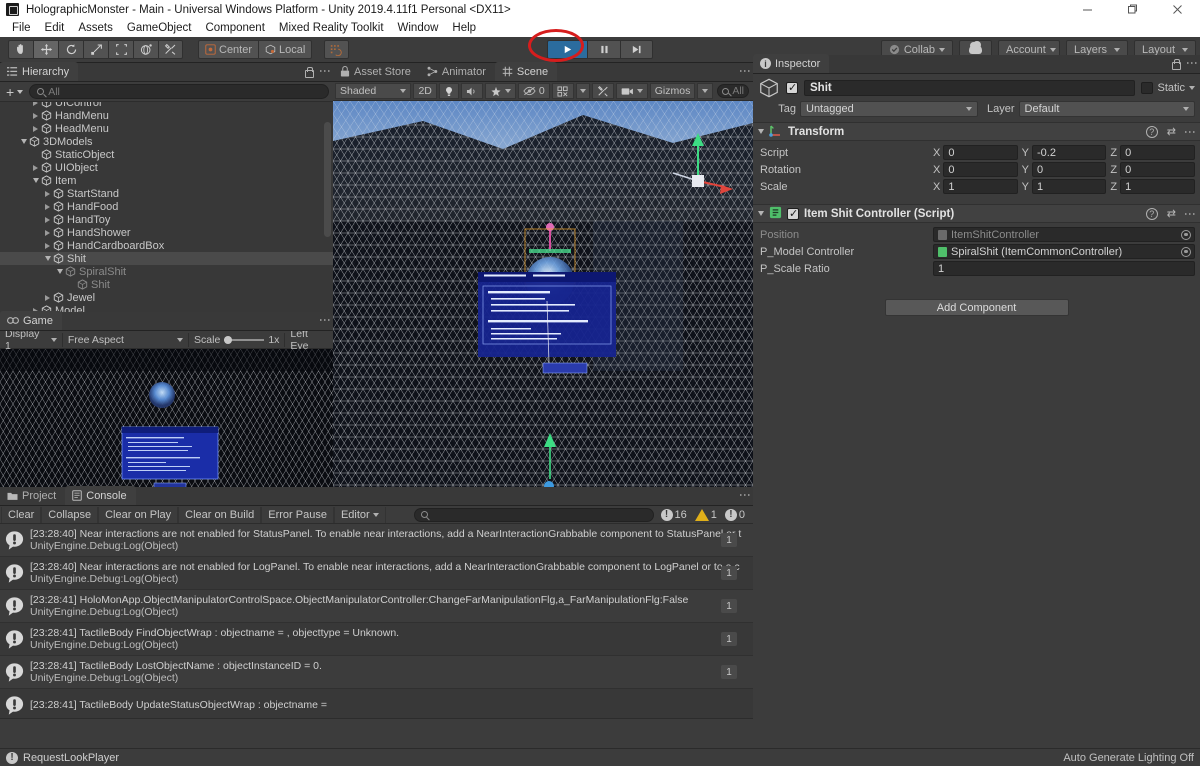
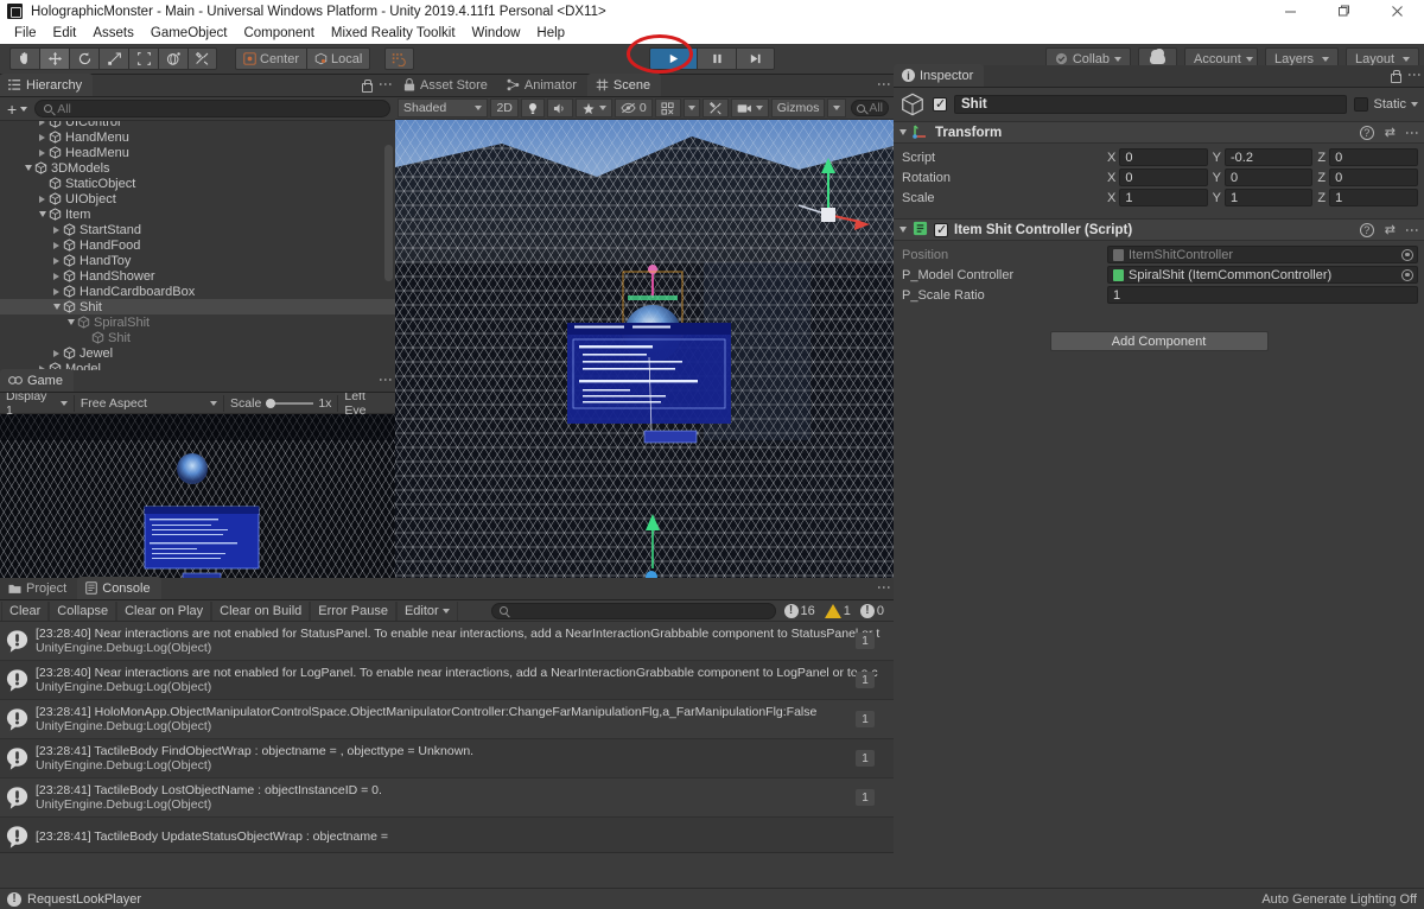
  HolographicMonster - Main - Universal Windows Platform - Unity 2019.4.11f1 Personal <DX11>
  File
  Edit
  Assets
  GameObject
  Component
  Mixed Reality Toolkit
  Window
  Help
  Center
  Local
  Collab
  Account
  Layers
  Layout
  Hierarchy
  +
  All
  UIControl
  HandMenu
  HeadMenu
  3DModels
  StaticObject
  UIObject
  Item
  StartStand
  HandFood
  HandToy
  HandShower
  HandCardboardBox
  Shit
  SpiralShit
  Shit
  Jewel
  odel
  Game
  Display 1
  Free Aspect
  Scale
  1x
  Left Eye
  Asset Store
  Animator
  Scene
  Shaded
  2D
  0
  Gizmos
  All
  i
  Inspector
  Shit
  Static
- Tag
- Untagged
- Layer
- Default
  Transform
  ?
  ⇄
  Script
  X
  0
  Y
  -0.2
  Z
  0
  Rotation
  X
  0
  Y
  0
  Z
  0
  Scale
  X
  1
  Y
  1
  Z
  1
  Item Shit Controller (Script)
  ?
  ⇄
  Position
  ItemShitController
  P_Model Controller
  SpiralShit (ItemCommonController)
  P_Scale Ratio
  1
  Add Component
  Project
  Console
  Clear
  Collapse
  Clear on Play
  Clear on Build
  Error Pause
  Editor
  !
  16
  1
  !
  0
  [23:28:40] Near interactions are not enabled for StatusPanel. To enable near interactions, add a NearInteractionGrabbable component to StatusPane t
  UnityEngine.Debug:Log(Object)
  1
  [23:28:40] Near interactions are not enabled for LogPanel. To enable near interactions, add a NearInteractionGrabbable component to LogPanel or to
  UnityEngine.Debug:Log(Object)
  1
  [23:28:41] HoloMonApp.ObjectManipulatorControlSpace.ObjectManipulatorController:ChangeFarManipulationFlg,a_FarManipulationFlg:False
  UnityEngine.Debug:Log(Object)
  1
  [23:28:41] TactileBody FindObjectWrap : objectname = , objecttype = Unknown.
  UnityEngine.Debug:Log(Object)
  1
  [23:28:41] TactileBody LostObjectName : objectInstanceID = 0.
  UnityEngine.Debug:Log(Object)
  1
  [23:28:41] TactileBody UpdateStatusObjectWrap : objectname =
  !
  RequestLookPlayer
  Auto Generate Lighting Off
